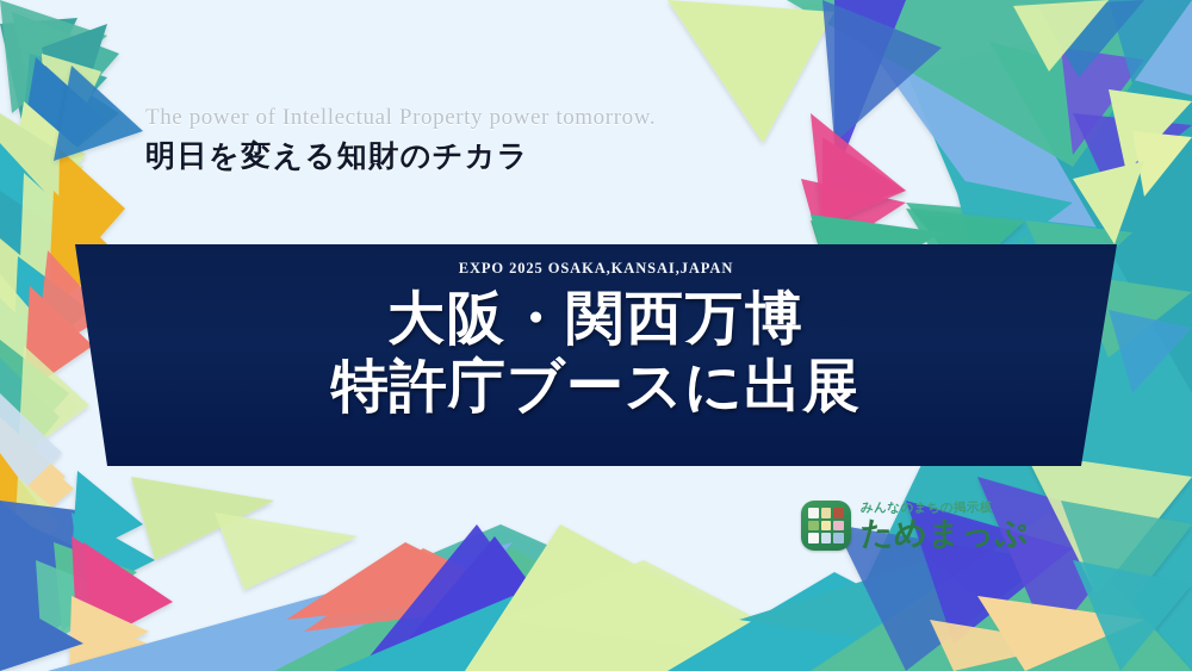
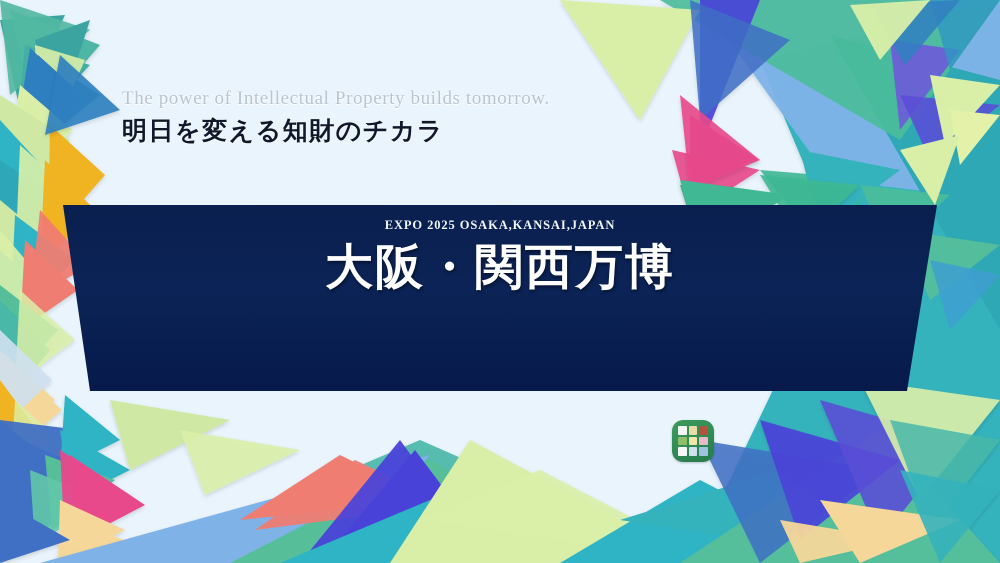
- The power of Intellectual Property power tomorrow.
+ The power of Intellectual Property builds tomorrow.
  明日を変える知財のチカラ
  EXPO 2025 OSAKA,KANSAI,JAPAN
  大阪・関西万博
- 特許庁ブースに出展
- みんなのまちの掲示板
- ためまっぷ
